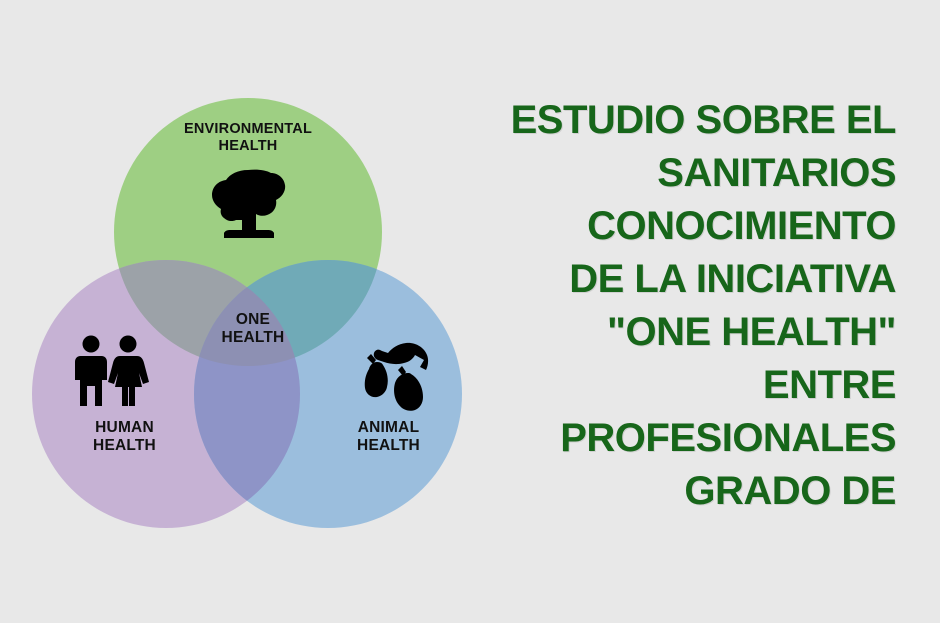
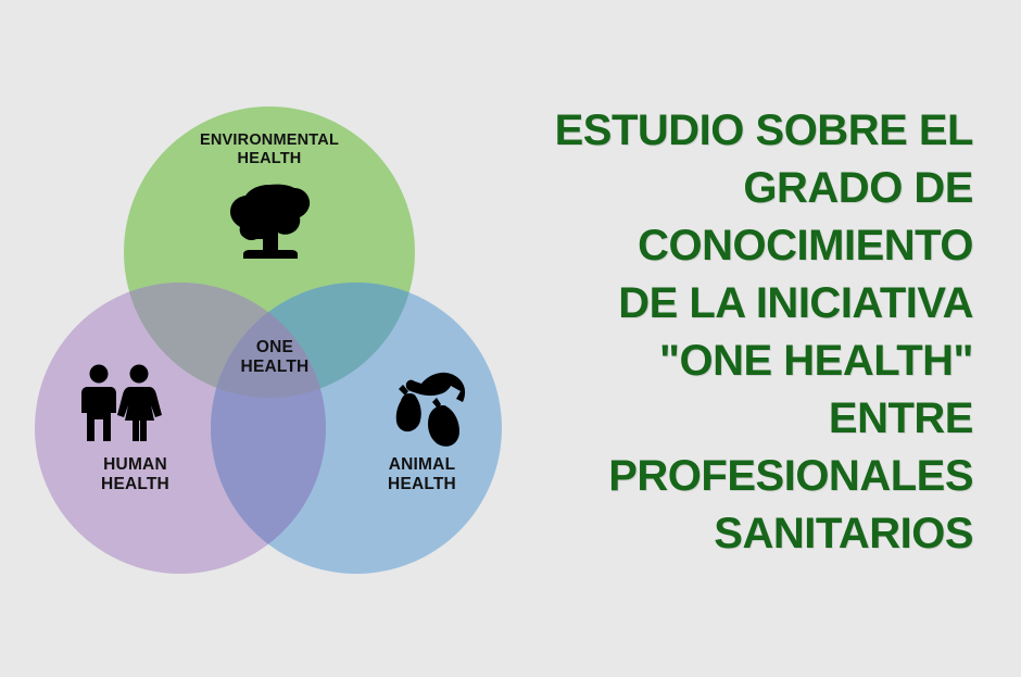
  ENVIRONMENTAL
  HEALTH
  HUMAN
  HEALTH
  ANIMAL
  HEALTH
  ONE
  HEALTH
  ESTUDIO SOBRE EL
- SANITARIOS
+ GRADO DE
  CONOCIMIENTO
  DE LA INICIATIVA
  "ONE HEALTH"
  ENTRE
  PROFESIONALES
- GRADO DE
+ SANITARIOS
